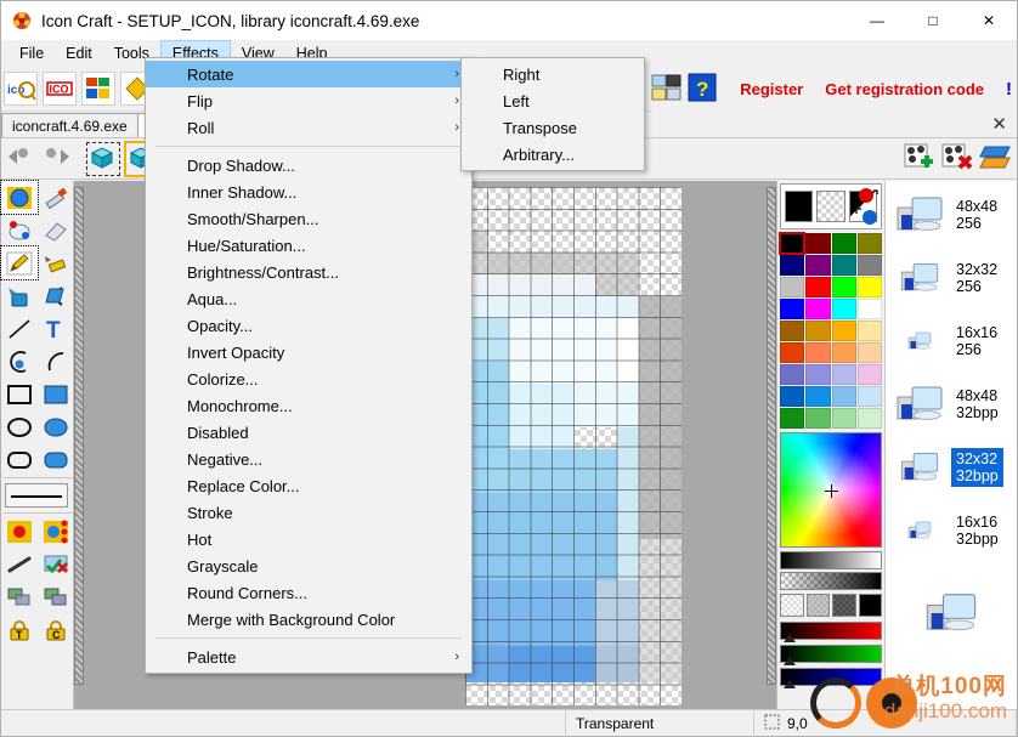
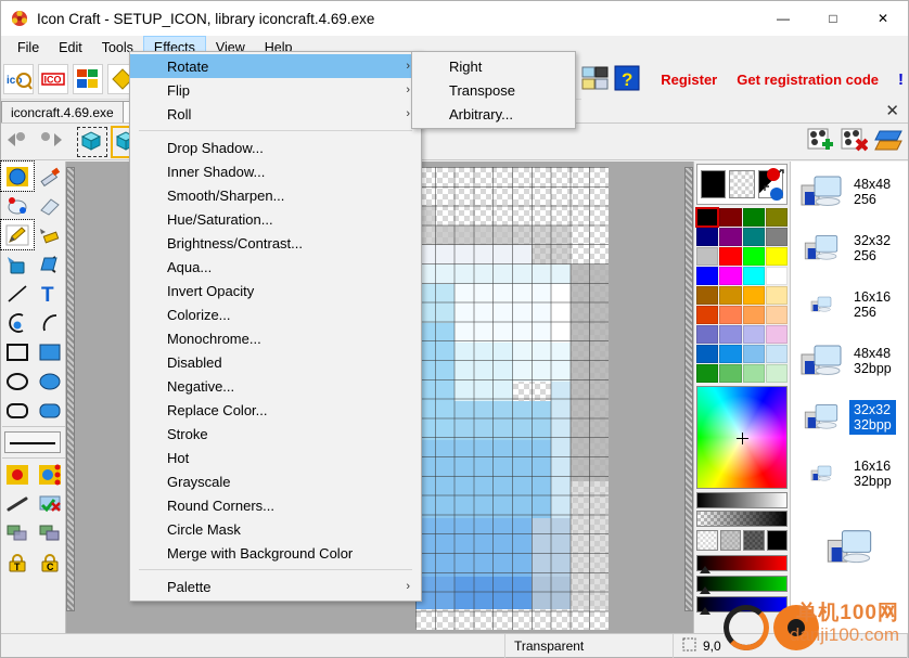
  Icon Craft - SETUP_ICON, library iconcraft.4.69.exe
  —
  □
  ✕
  File
  Edit
  Tools
  Effects
  View
  Help
  ico
  ICO
  ?
  Register
  Get registration code
  !
  iconcraft.4.69.exe
  ✕
  T
  T
  C
  48x48
  256
  32x32
  256
  16x16
  256
  48x48
  32bpp
  32x32
  32bpp
  16x16
  32bpp
  Transparent
  9,0
  单机100网
  danji100.com
  Rotate
  ›
  Flip
  ›
  Roll
  ›
  Drop Shadow...
  Inner Shadow...
  Smooth/Sharpen...
  Hue/Saturation...
  Brightness/Contrast...
  Aqua...
- Opacity...
  Invert Opacity
  Colorize...
  Monochrome...
  Disabled
  Negative...
  Replace Color...
  Stroke
  Hot
  Grayscale
  Round Corners...
+ Circle Mask
  Merge with Background Color
  Palette
  ›
  Right
- Left
  Transpose
  Arbitrary...
